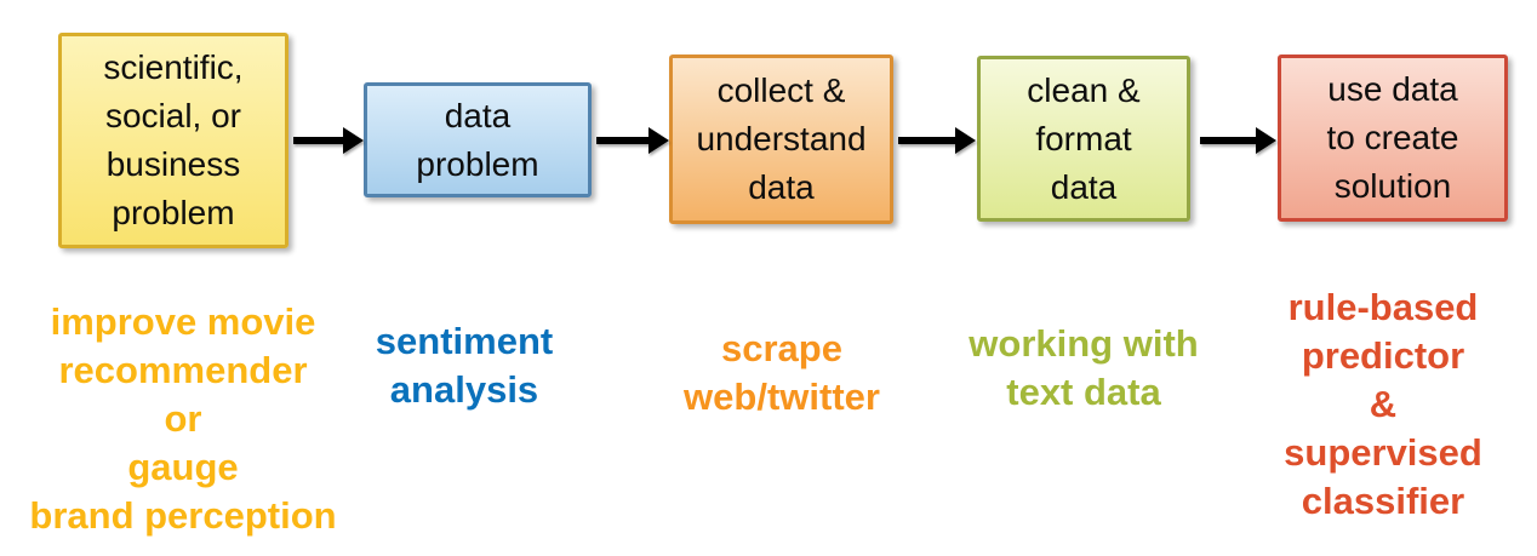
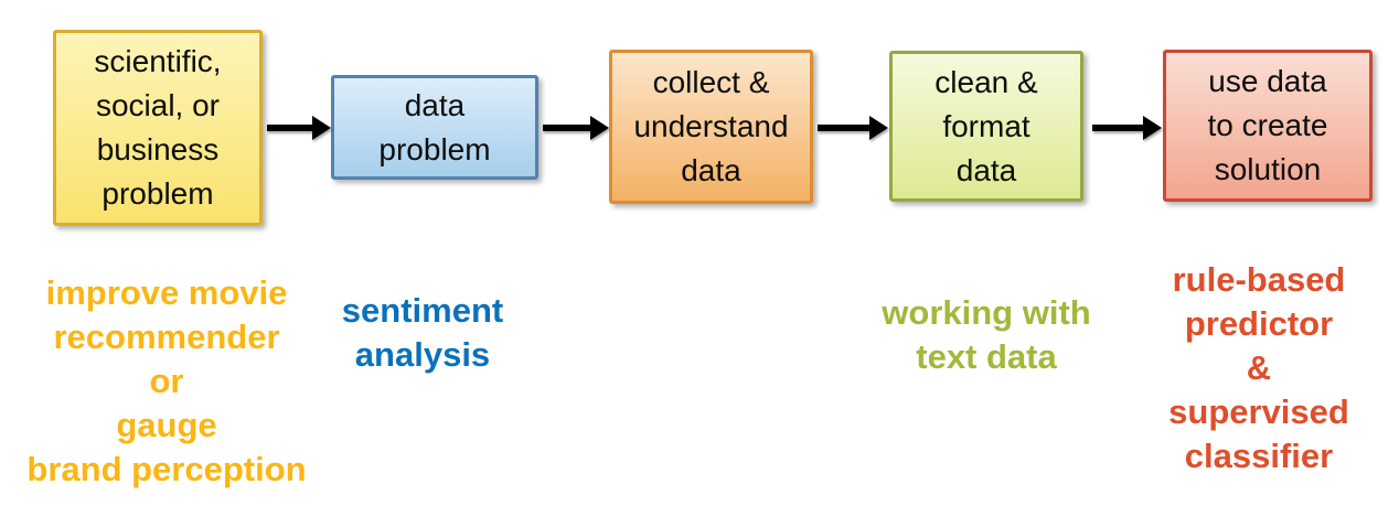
  scientific,
  social, or
  business
  problem
  data
  problem
  collect &
  understand
  data
  clean &
  format
  data
  use data
  to create
  solution
  improve movie
  recommender
  or
  gauge
  brand perception
  sentiment
  analysis
- scrape
- web/twitter
  working with
  text data
  rule-based
  predictor
  &
  supervised
  classifier
